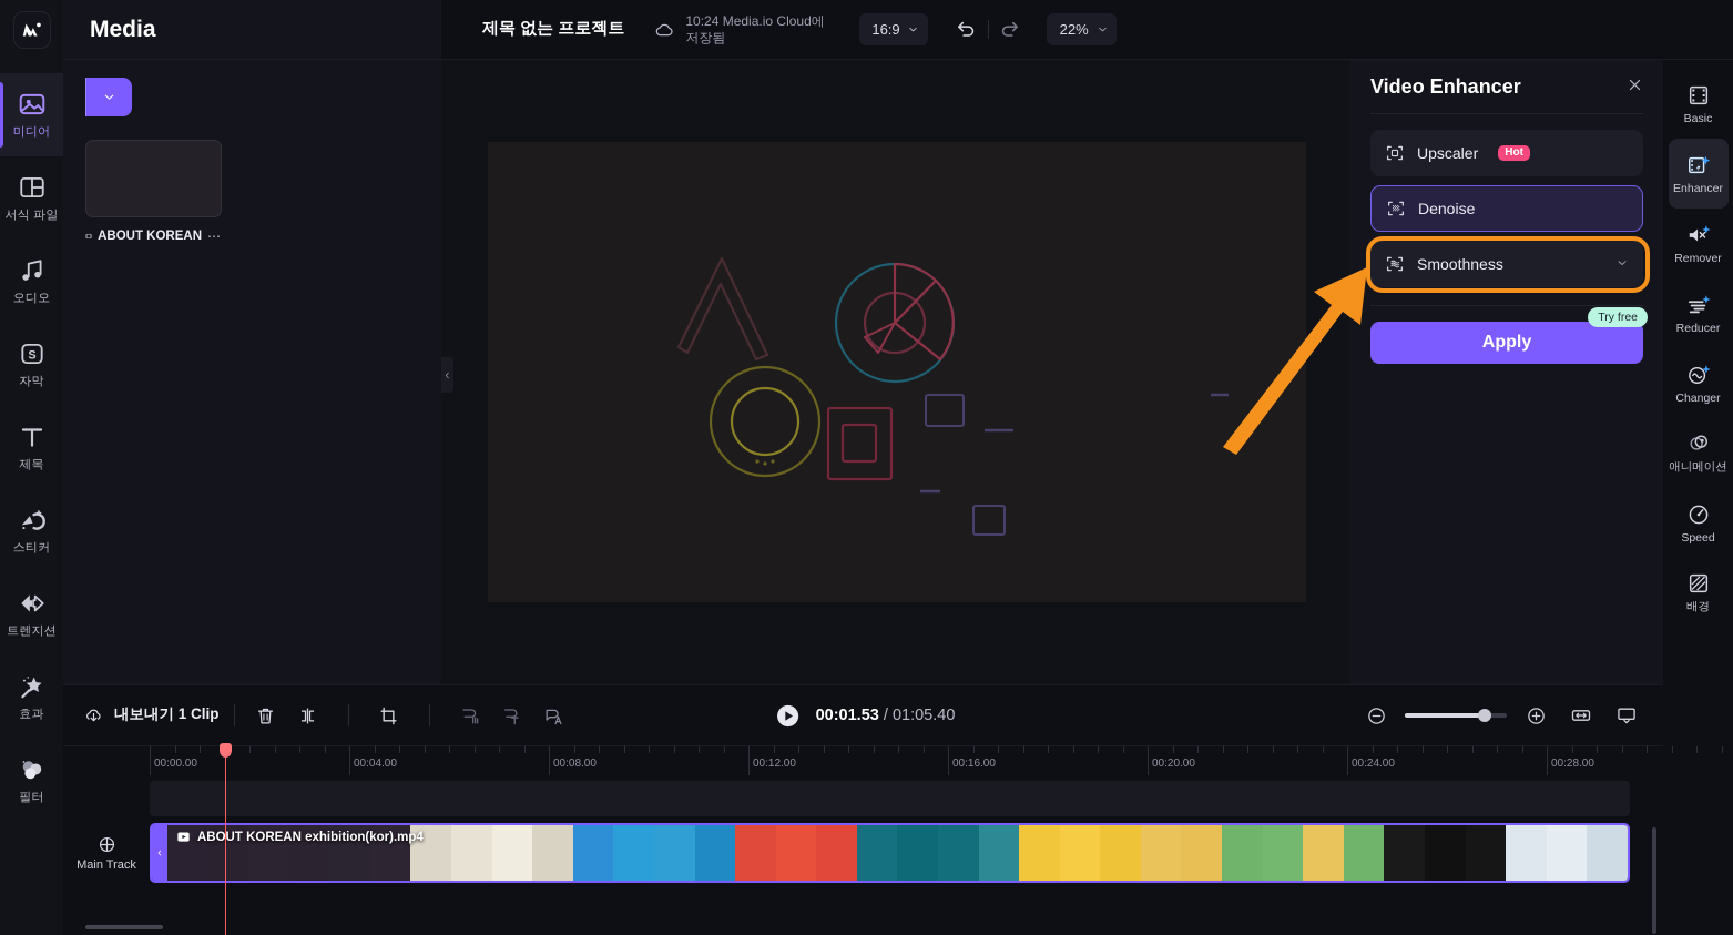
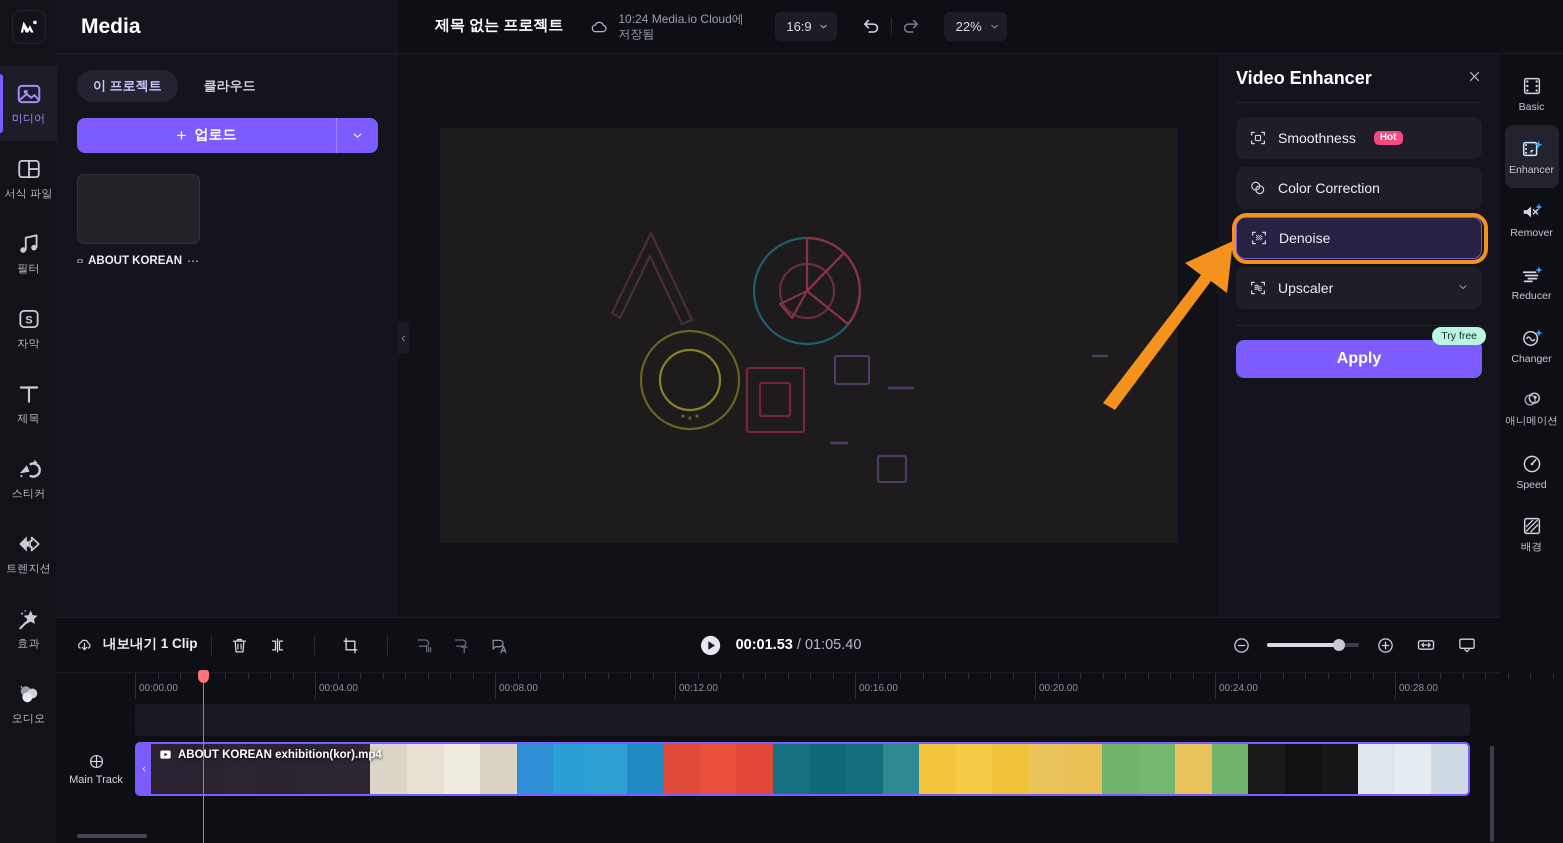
  미디어
  서식 파일
- 오디오
+ 필터
  S
  자막
  제목
  스티커
  트렌지션
  효과
- 필터
+ 오디오
  Media
+ 이 프로젝트
+ 클라우드
+ +
+ 업로드
  ABOUT KOREAN
  ⋯
  제목 없는 프로젝트
  10:24 Media.io Cloud에 저장됨
  16:9
  22%
  Video Enhancer
- Upscaler
+ Smoothness
  Hot
+ Color Correction
  Denoise
- Smoothness
+ Upscaler
  Try free
  Apply
  Basic
  Enhancer
  Remover
  Reducer
  Changer
  애니메이션
  Speed
  배경
  내보내기 1 Clip
  00:01.53 / 01:05.40
  00:00.00
  00:04.00
  00:08.00
  00:12.00
  00:16.00
  00:20.00
  00:24.00
  00:28.00
  Main Track
  ABOUT KOREAN exhibition(kor).mp4
